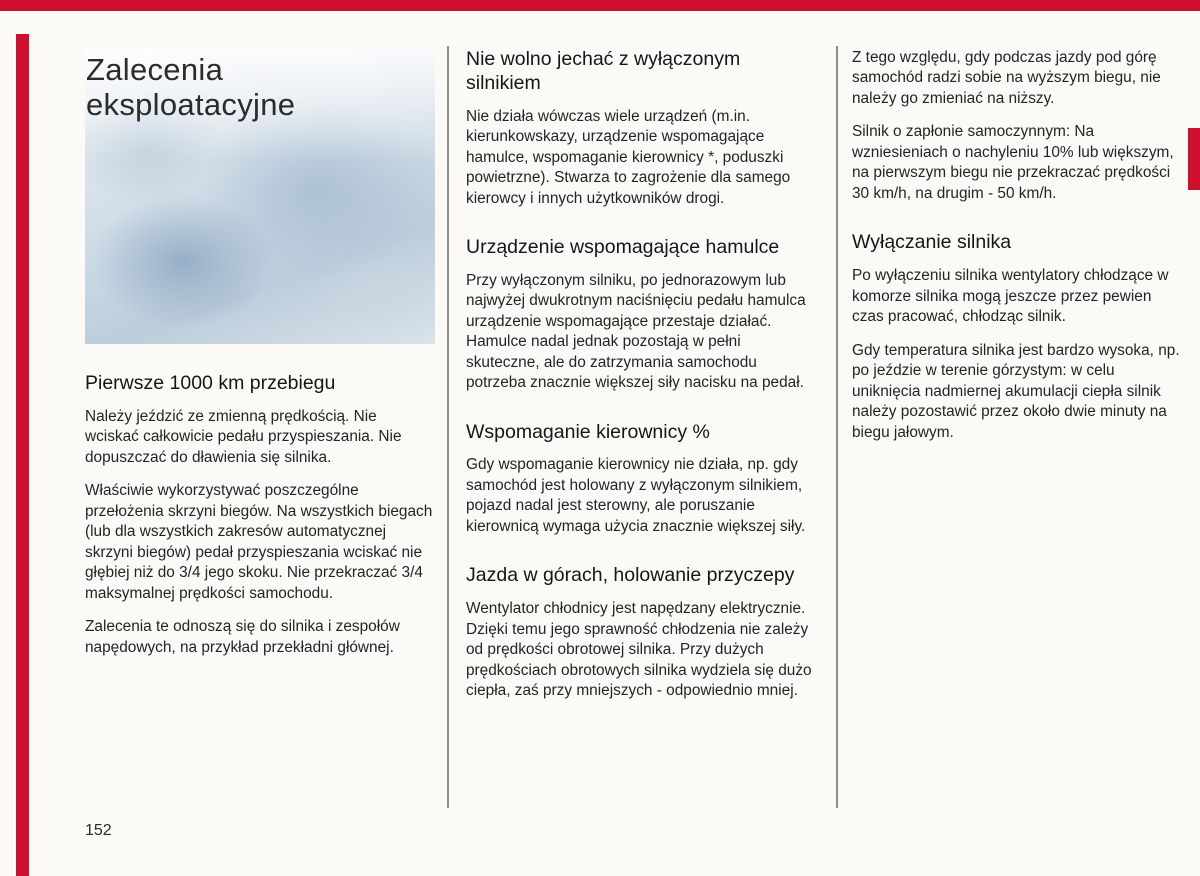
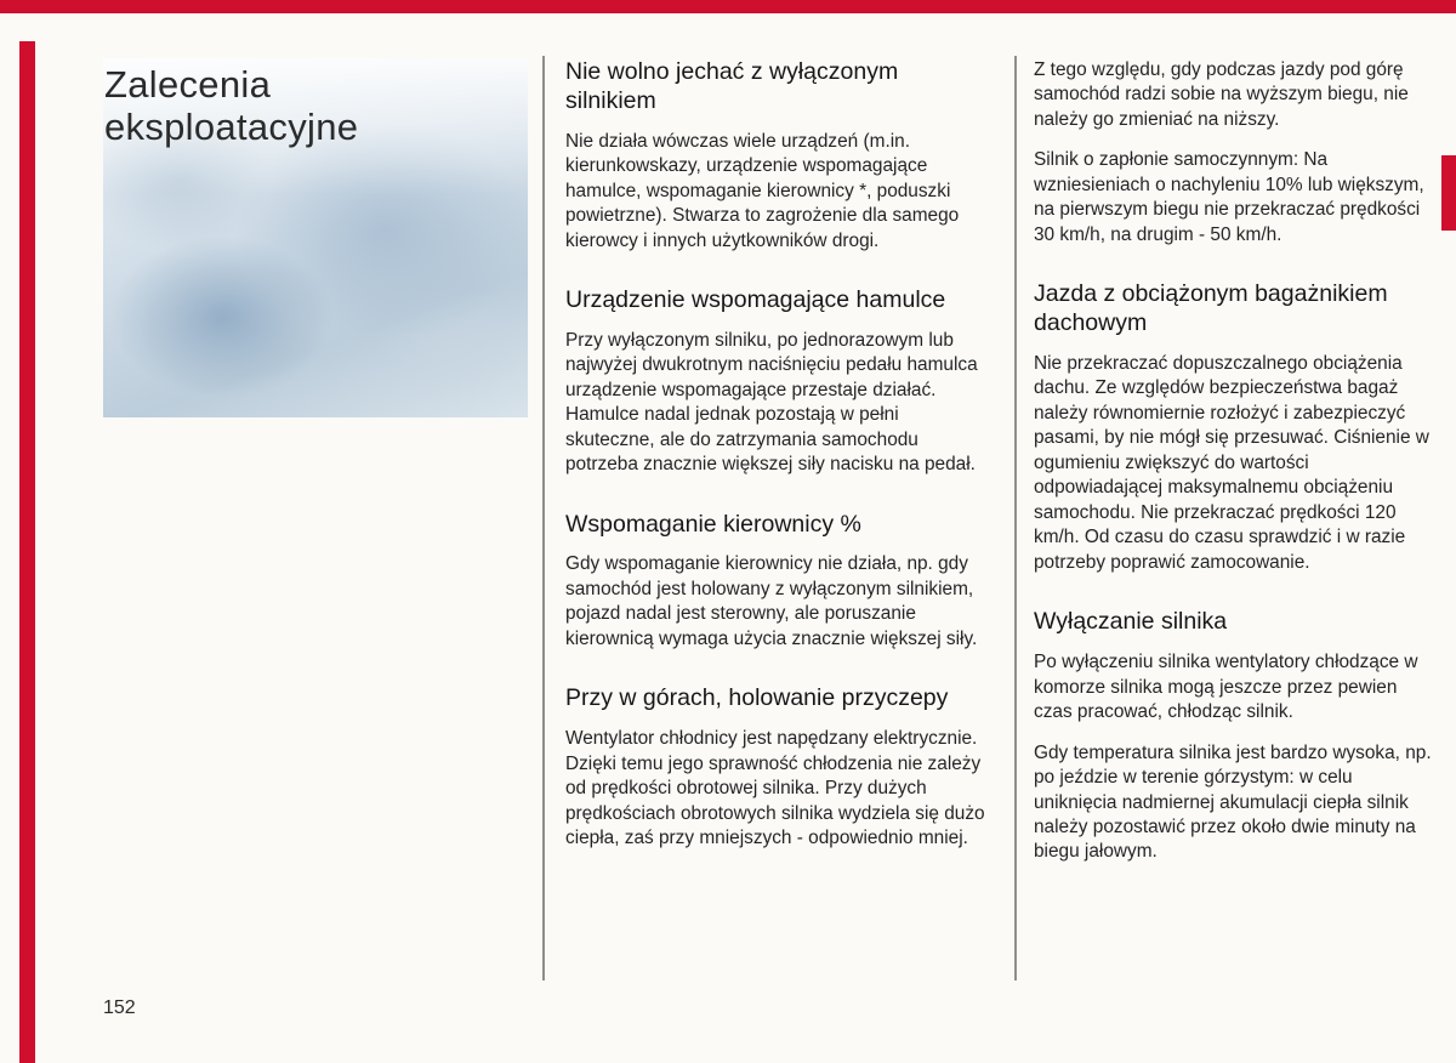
  Zalecenia eksploatacyjne
- Pierwsze 1000 km przebiegu
- Należy jeździć ze zmienną prędkością. Nie wciskać całkowicie pedału przyspieszania. Nie dopuszczać do dławienia się silnika.
- Właściwie wykorzystywać poszczególne przełożenia skrzyni biegów. Na wszystkich biegach (lub dla wszystkich zakresów automatycznej skrzyni biegów) pedał przyspieszania wciskać nie głębiej niż do 3/4 jego skoku. Nie przekraczać 3/4 maksymalnej prędkości samochodu.
- Zalecenia te odnoszą się do silnika i zespołów napędowych, na przykład przekładni głównej.
  Nie wolno jechać z wyłączonym silnikiem
  Nie działa wówczas wiele urządzeń (m.in. kierunkowskazy, urządzenie wspomagające hamulce, wspomaganie kierownicy *, poduszki powietrzne). Stwarza to zagrożenie dla samego kierowcy i innych użytkowników drogi.
  Urządzenie wspomagające hamulce
  Przy wyłączonym silniku, po jednorazowym lub najwyżej dwukrotnym naciśnięciu pedału hamulca urządzenie wspomagające przestaje działać. Hamulce nadal jednak pozostają w pełni skuteczne, ale do zatrzymania samochodu potrzeba znacznie większej siły nacisku na pedał.
  Wspomaganie kierownicy %
  Gdy wspomaganie kierownicy nie działa, np. gdy samochód jest holowany z wyłączonym silnikiem, pojazd nadal jest sterowny, ale poruszanie kierownicą wymaga użycia znacznie większej siły.
- Jazda w górach, holowanie przyczepy
+ Przy w górach, holowanie przyczepy
  Wentylator chłodnicy jest napędzany elektrycznie. Dzięki temu jego sprawność chłodzenia nie zależy od prędkości obrotowej silnika. Przy dużych prędkościach obrotowych silnika wydziela się dużo ciepła, zaś przy mniejszych - odpowiednio mniej.
  Z tego względu, gdy podczas jazdy pod górę samochód radzi sobie na wyższym biegu, nie należy go zmieniać na niższy.
  Silnik o zapłonie samoczynnym: Na wzniesieniach o nachyleniu 10% lub większym, na pierwszym biegu nie przekraczać prędkości 30 km/h, na drugim - 50 km/h.
+ Jazda z obciążonym bagażnikiem dachowym
+ Nie przekraczać dopuszczalnego obciążenia dachu. Ze względów bezpieczeństwa bagaż należy równomiernie rozłożyć i zabezpieczyć pasami, by nie mógł się przesuwać. Ciśnienie w ogumieniu zwiększyć do wartości odpowiadającej maksymalnemu obciążeniu samochodu. Nie przekraczać prędkości 120 km/h. Od czasu do czasu sprawdzić i w razie potrzeby poprawić zamocowanie.
  Wyłączanie silnika
  Po wyłączeniu silnika wentylatory chłodzące w komorze silnika mogą jeszcze przez pewien czas pracować, chłodząc silnik.
  Gdy temperatura silnika jest bardzo wysoka, np. po jeździe w terenie górzystym: w celu uniknięcia nadmiernej akumulacji ciepła silnik należy pozostawić przez około dwie minuty na biegu jałowym.
  152
